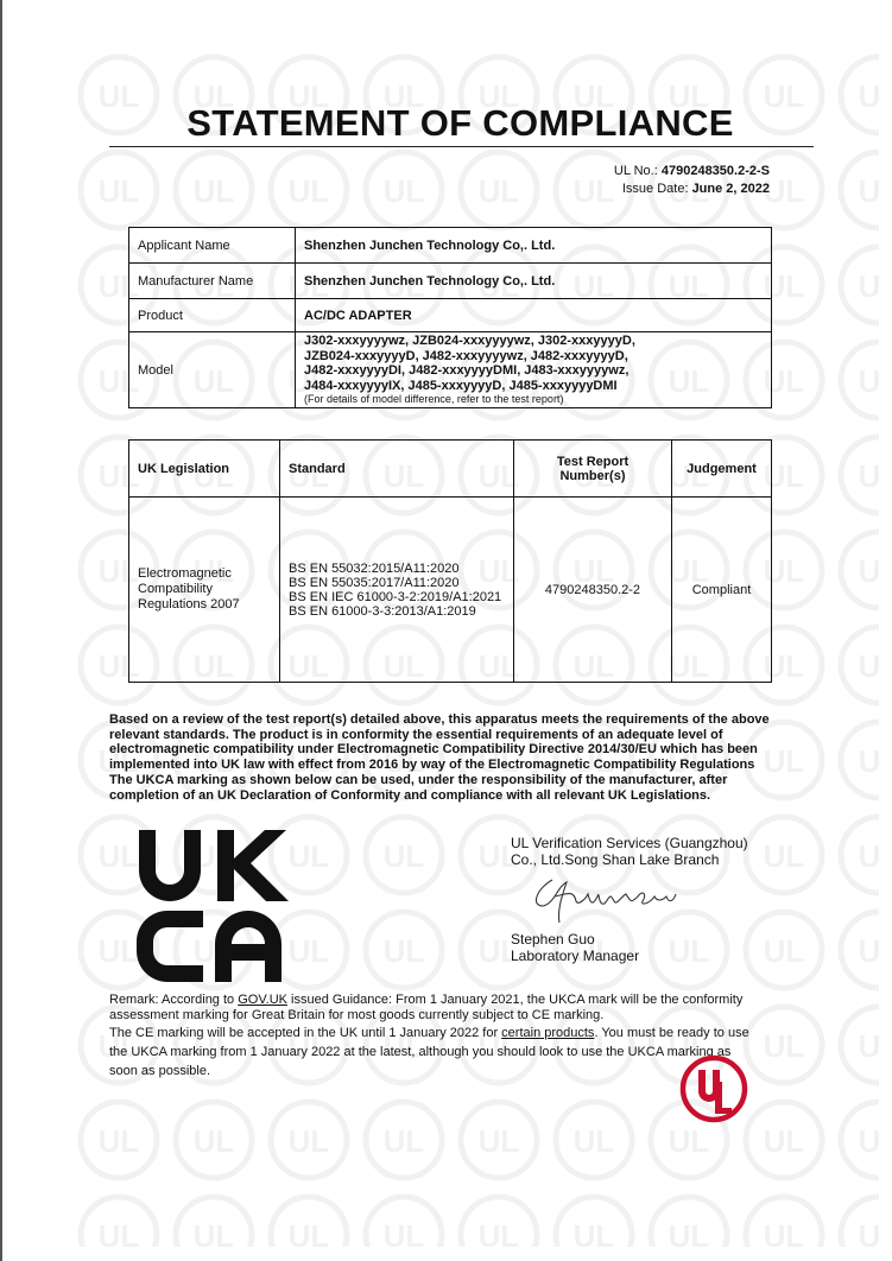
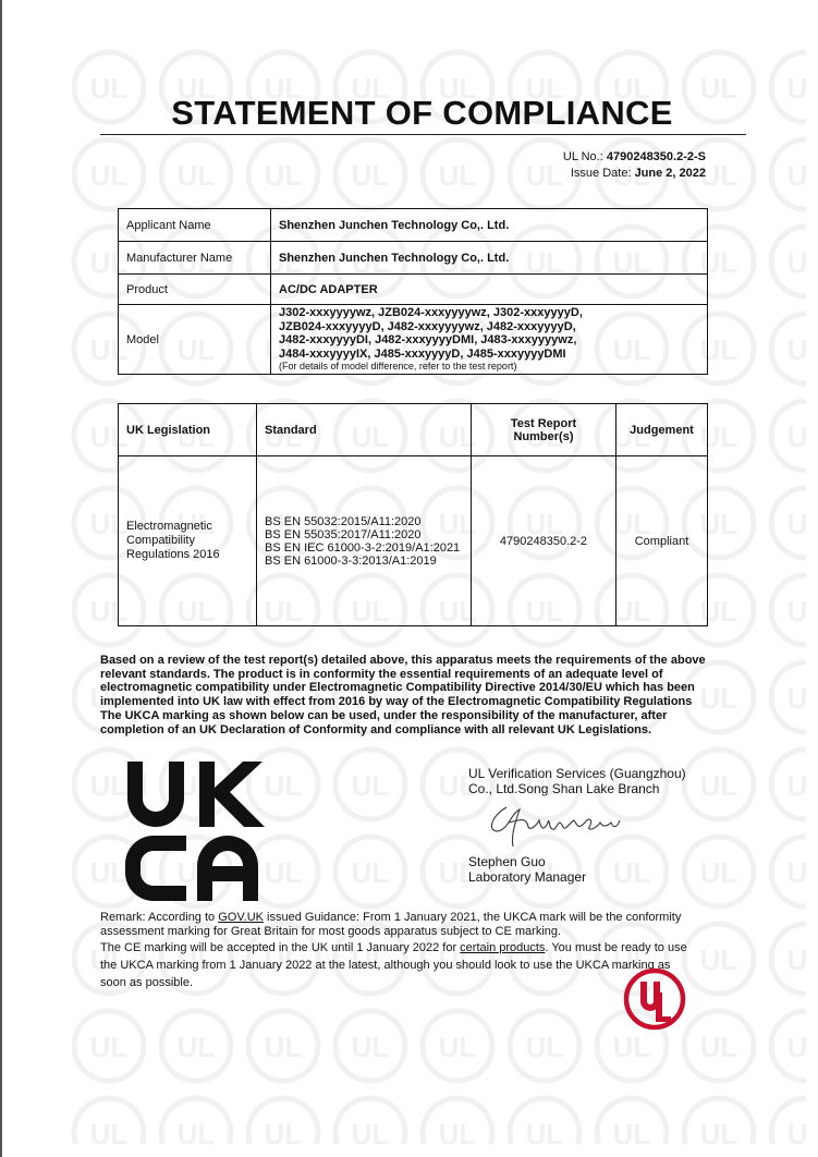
  STATEMENT OF COMPLIANCE
  UL No.: 4790248350.2-2-S
  Issue Date: June 2, 2022
  Applicant Name	Shenzhen Junchen Technology Co,. Ltd.
  Manufacturer Name	Shenzhen Junchen Technology Co,. Ltd.
  Product	AC/DC ADAPTER
  Model	J302-xxxyyyywz, JZB024-xxxyyyywz, J302-xxxyyyyD, JZB024-xxxyyyyD, J482-xxxyyyywz, J482-xxxyyyyD, J482-xxxyyyyDI, J482-xxxyyyyDMI, J483-xxxyyyywz, J484-xxxyyyyIX, J485-xxxyyyyD, J485-xxxyyyyDMI (For details of model difference, refer to the test report)
  UK Legislation	Standard	Test Report Number(s)	Judgement
- Electromagnetic Compatibility Regulations 2007	BS EN 55032:2015/A11:2020 BS EN 55035:2017/A11:2020 BS EN IEC 61000-3-2:2019/A1:2021 BS EN 61000-3-3:2013/A1:2019	4790248350.2-2	Compliant
+ Electromagnetic Compatibility Regulations 2016	BS EN 55032:2015/A11:2020 BS EN 55035:2017/A11:2020 BS EN IEC 61000-3-2:2019/A1:2021 BS EN 61000-3-3:2013/A1:2019	4790248350.2-2	Compliant
  Based on a review of the test report(s) detailed above, this apparatus meets the requirements of the above
  relevant standards. The product is in conformity the essential requirements of an adequate level of
  electromagnetic compatibility under Electromagnetic Compatibility Directive 2014/30/EU which has been
  implemented into UK law with effect from 2016 by way of the Electromagnetic Compatibility Regulations
  The UKCA marking as shown below can be used, under the responsibility of the manufacturer, after
  completion of an UK Declaration of Conformity and compliance with all relevant UK Legislations.
  UL Verification Services (Guangzhou)
  Co., Ltd.Song Shan Lake Branch
  Stephen Guo
  Laboratory Manager
  Remark: According to GOV.UK issued Guidance: From 1 January 2021, the UKCA mark will be the conformity
- assessment marking for Great Britain for most goods currently subject to CE marking.
+ assessment marking for Great Britain for most goods apparatus subject to CE marking.
  The CE marking will be accepted in the UK until 1 January 2022 for certain products. You must be ready to use
  the UKCA marking from 1 January 2022 at the latest, although you should look to use the UKCA marking as
  soon as possible.
